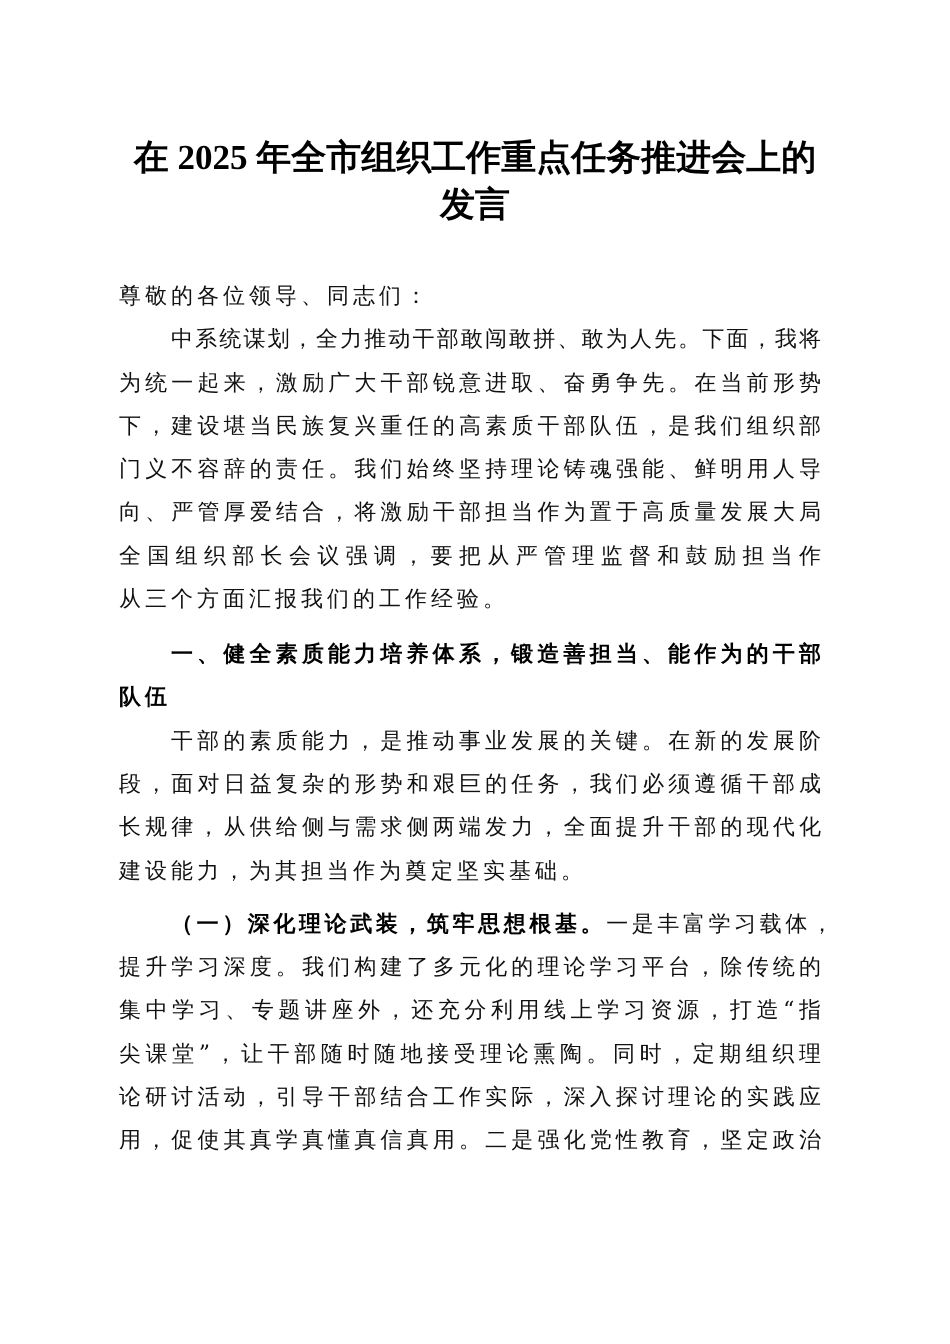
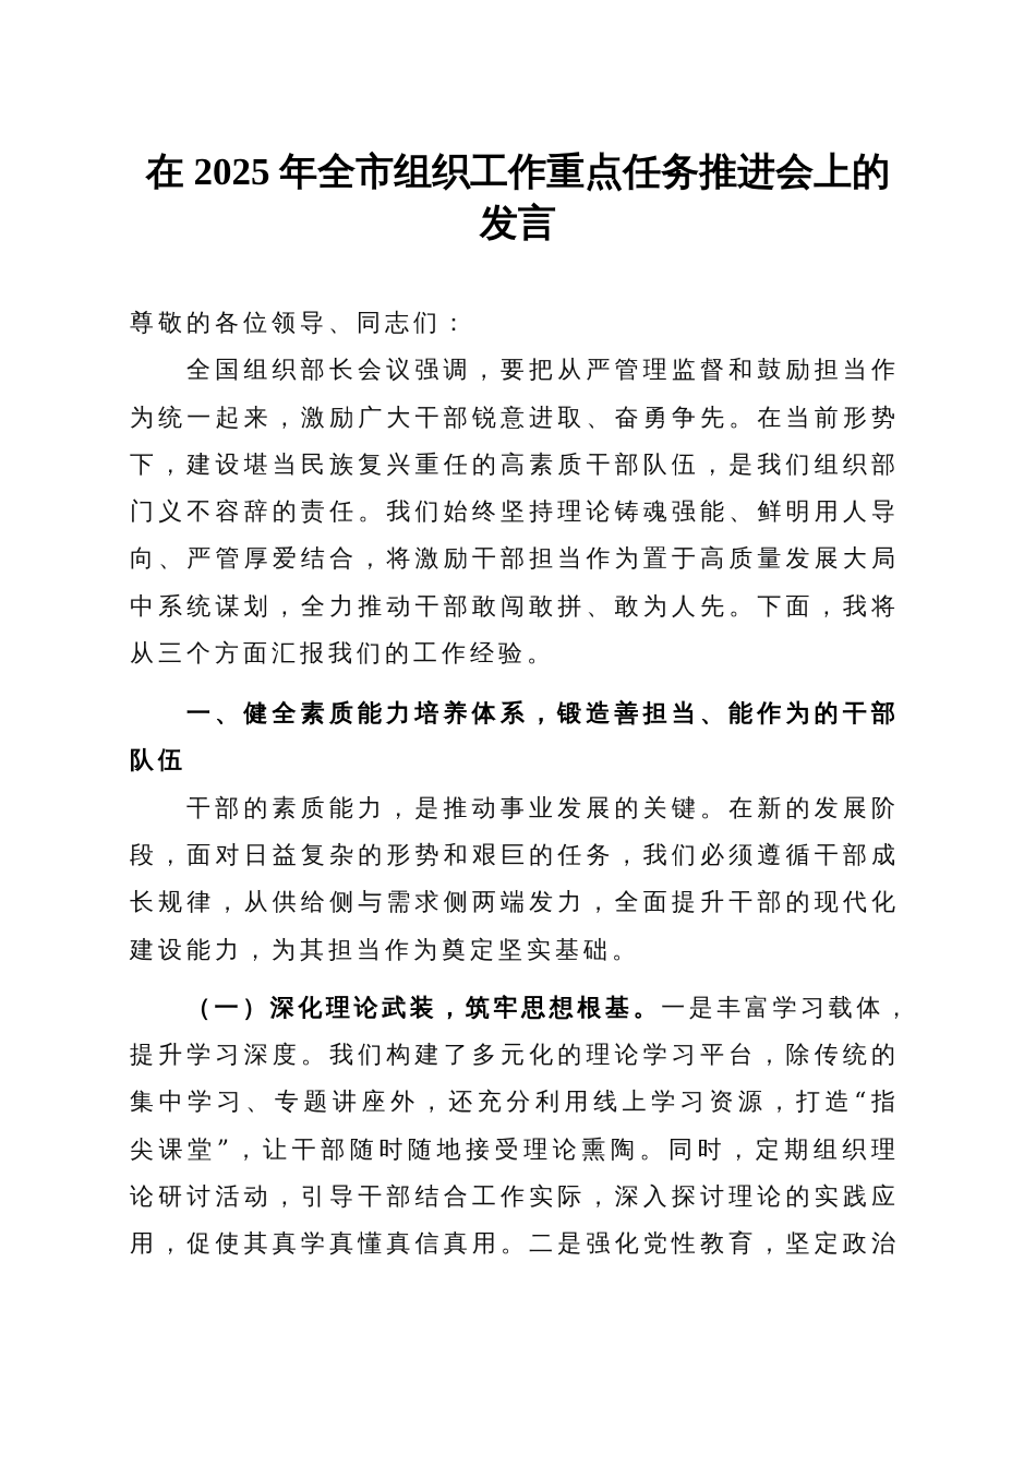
  在 2025 年全市组织工作重点任务推进会上的
  发言
  尊敬的各位领导、同志们：
- 中系统谋划，全力推动干部敢闯敢拼、敢为人先。下面，我将
+ 全国组织部长会议强调，要把从严管理监督和鼓励担当作
  为统一起来，激励广大干部锐意进取、奋勇争先。在当前形势
  下，建设堪当民族复兴重任的高素质干部队伍，是我们组织部
  门义不容辞的责任。我们始终坚持理论铸魂强能、鲜明用人导
  向、严管厚爱结合，将激励干部担当作为置于高质量发展大局
- 全国组织部长会议强调，要把从严管理监督和鼓励担当作
+ 中系统谋划，全力推动干部敢闯敢拼、敢为人先。下面，我将
  从三个方面汇报我们的工作经验。
  一、健全素质能力培养体系，锻造善担当、能作为的干部
  队伍
  干部的素质能力，是推动事业发展的关键。在新的发展阶
  段，面对日益复杂的形势和艰巨的任务，我们必须遵循干部成
  长规律，从供给侧与需求侧两端发力，全面提升干部的现代化
  建设能力，为其担当作为奠定坚实基础。
  （一）深化理论武装，筑牢思想根基。一是丰富学习载体，
  提升学习深度。我们构建了多元化的理论学习平台，除传统的
  集中学习、专题讲座外，还充分利用线上学习资源，打造“指
  尖课堂”，让干部随时随地接受理论熏陶。同时，定期组织理
  论研讨活动，引导干部结合工作实际，深入探讨理论的实践应
  用，促使其真学真懂真信真用。二是强化党性教育，坚定政治
